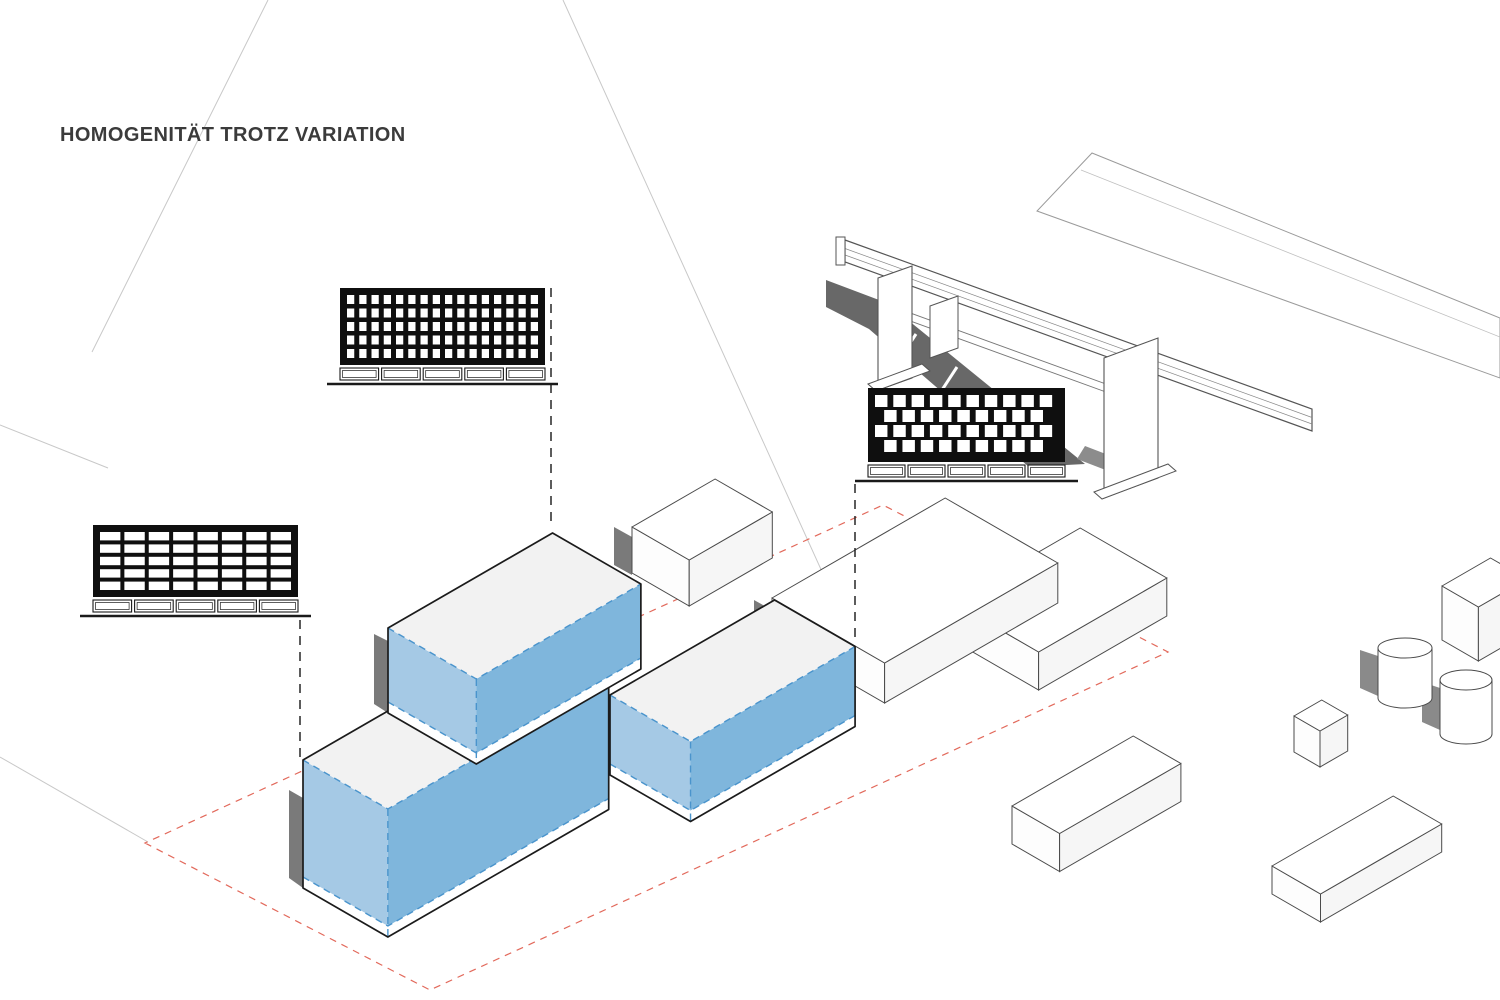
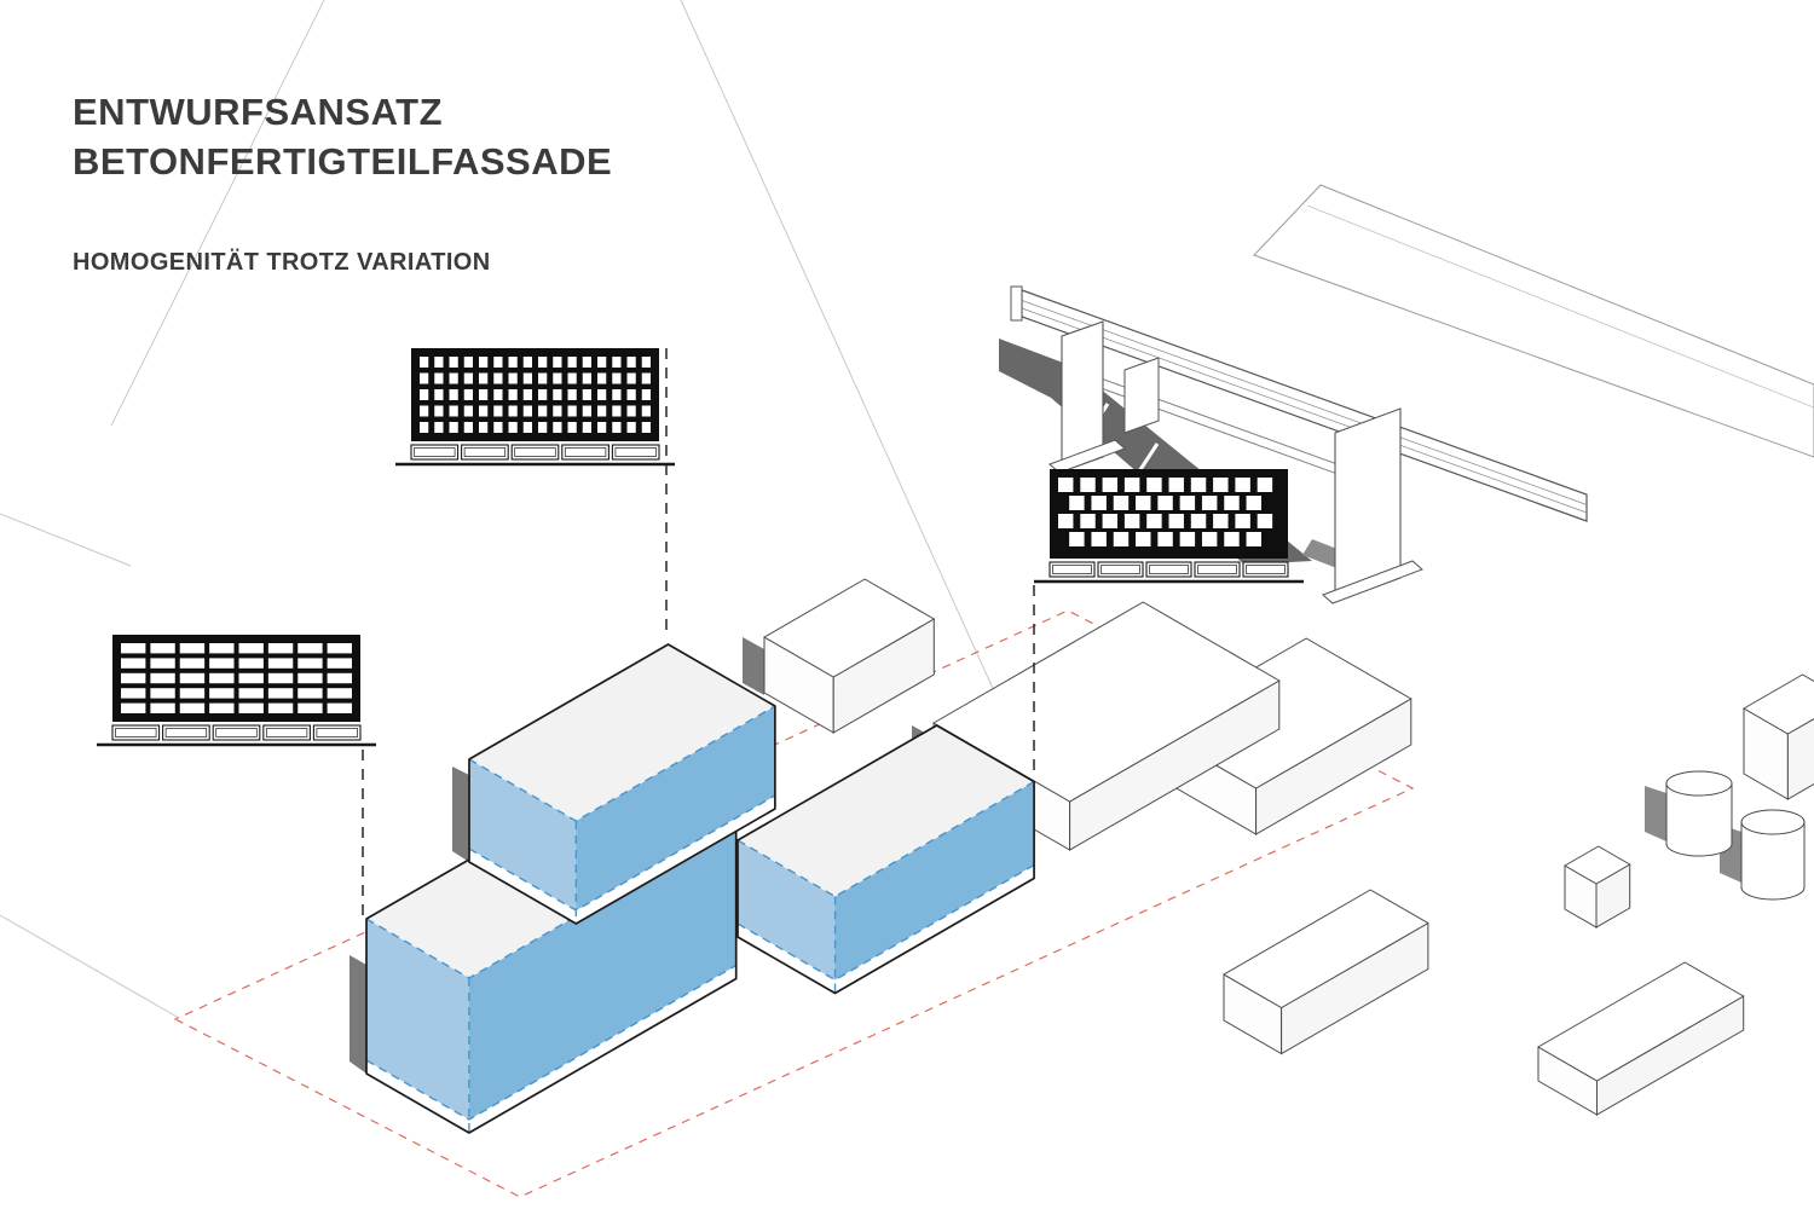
+ ENTWURFSANSATZ
+ BETONFERTIGTEILFASSADE
  HOMOGENITÄT TROTZ VARIATION
